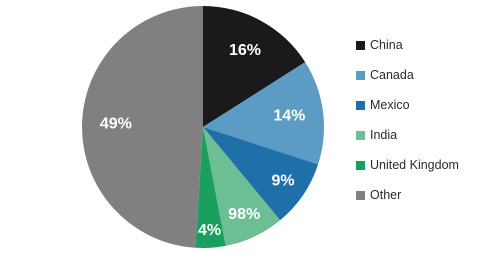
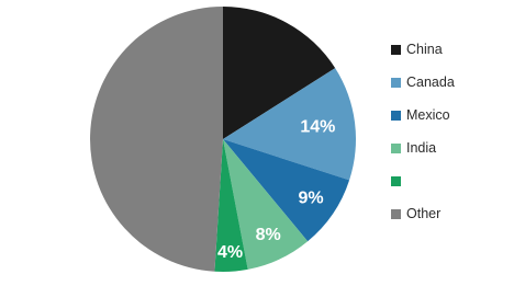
- 16%
  14%
  9%
- 98%
+ 8%
  4%
- 49%
  China
  Canada
  Mexico
  India
- United Kingdom
  Other
